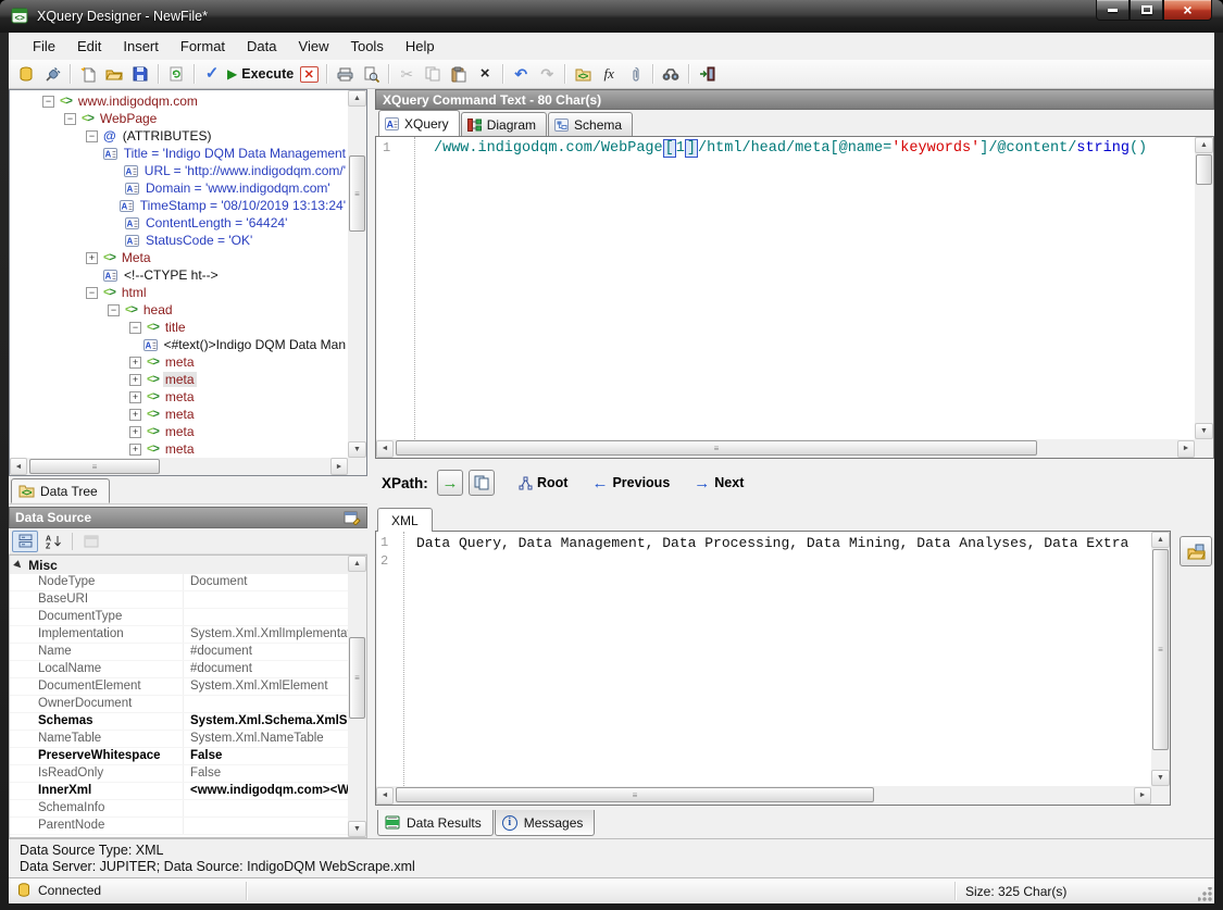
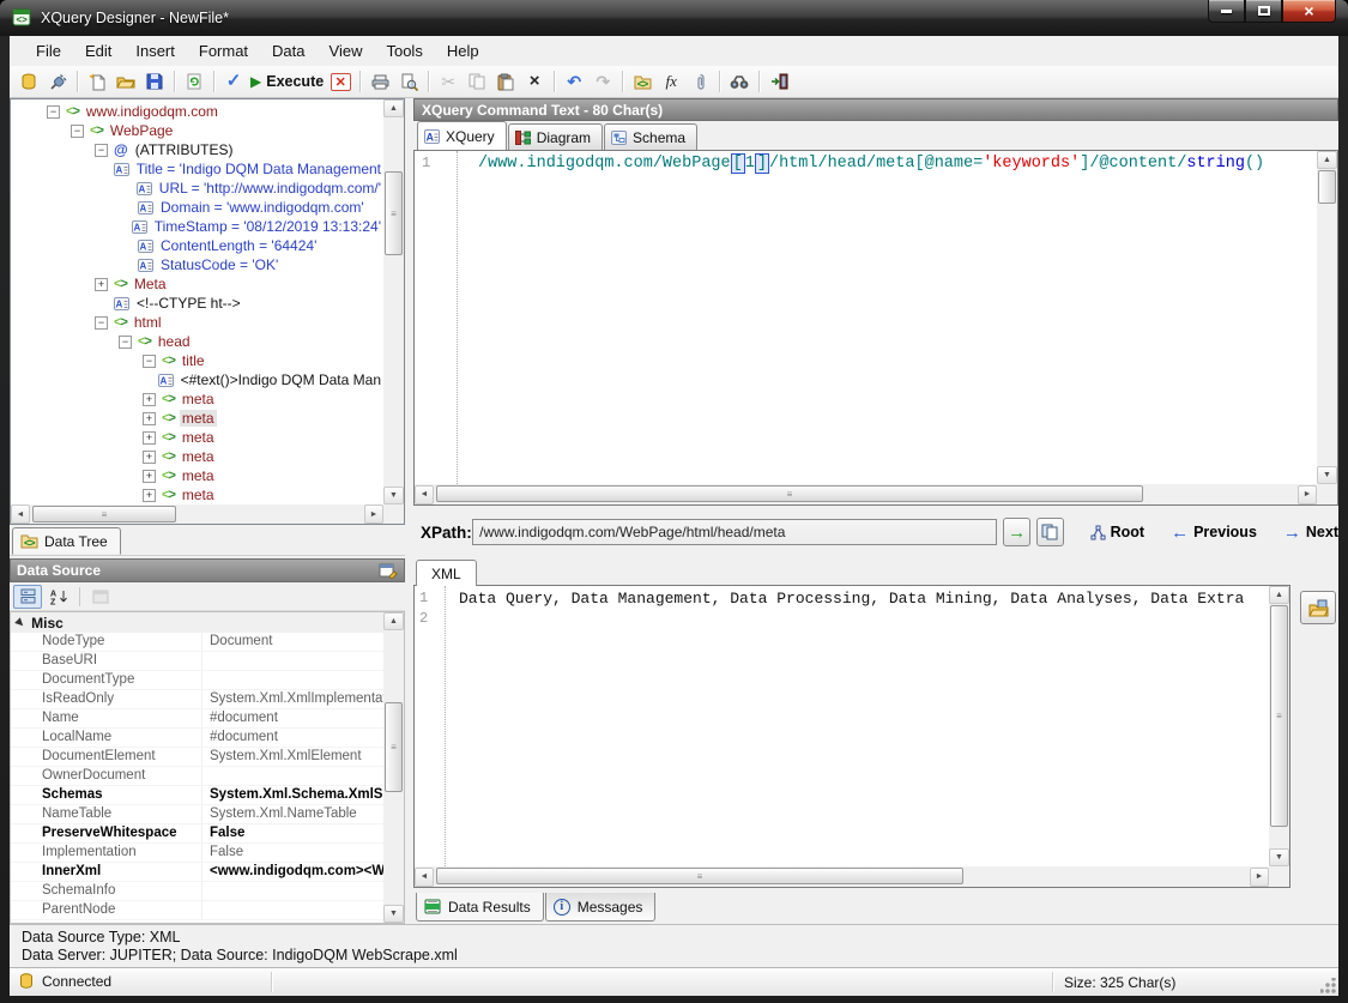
  <>
  XQuery Designer - NewFile*
  ×
  File
  Edit
  Insert
  Format
  Data
  View
  Tools
  Help
  ✓
  ▶
  Execute
  ✕
  ✂
  ×
  ↶
  ↷
  <>
  fx
  −
  <>
  www.indigodqm.com
  −
  <>
  WebPage
  −
  @
  (ATTRIBUTES)
  A
  Title = 'Indigo DQM Data Management
  A
  URL = 'http://www.indigodqm.com/'
  A
  Domain = 'www.indigodqm.com'
  A
- TimeStamp = '08/10/2019 13:13:24'
+ TimeStamp = '08/12/2019 13:13:24'
  A
  ContentLength = '64424'
  A
  StatusCode = 'OK'
  +
  <>
  Meta
  A
  <!--CTYPE ht-->
  −
  <>
  html
  −
  <>
  head
  −
  <>
  title
  A
  <#text()>Indigo DQM Data Man
  +
  <>
  meta
  +
  <>
  meta
  +
  <>
  meta
  +
  <>
  meta
  +
  <>
  meta
  +
  <>
  meta
  ≡
  ≡
  <>
  Data Tree
  Data Source
  Misc
  NodeType
  Document
  BaseURI
  DocumentType
- Implementation
+ IsReadOnly
  System.Xml.XmlImplementa
  Name
  #document
  LocalName
  #document
  DocumentElement
  System.Xml.XmlElement
  OwnerDocument
  Schemas
  System.Xml.Schema.XmlS
  NameTable
  System.Xml.NameTable
  PreserveWhitespace
  False
- IsReadOnly
+ Implementation
  False
  InnerXml
  <www.indigodqm.com><W
  SchemaInfo
  ParentNode
  ≡
  XQuery Command Text - 80 Char(s)
  A
  XQuery
  Diagram
  Schema
  1
  /www.indigodqm.com/WebPage [ 1 ] /html/head/meta[@name='keywords']/@content/string()
  ≡
  XPath:
+ /www.indigodqm.com/WebPage/html/head/meta
  →
  Root
  ←
  Previous
  →
  Next
  XML
  1
  2
  Data Query, Data Management, Data Processing, Data Mining, Data Analyses, Data Extra
  ≡
  ≡
  Data Results
  i
  Messages
  Data Source Type: XML
  Data Server: JUPITER; Data Source: IndigoDQM WebScrape.xml
  Connected
  Size: 325 Char(s)
